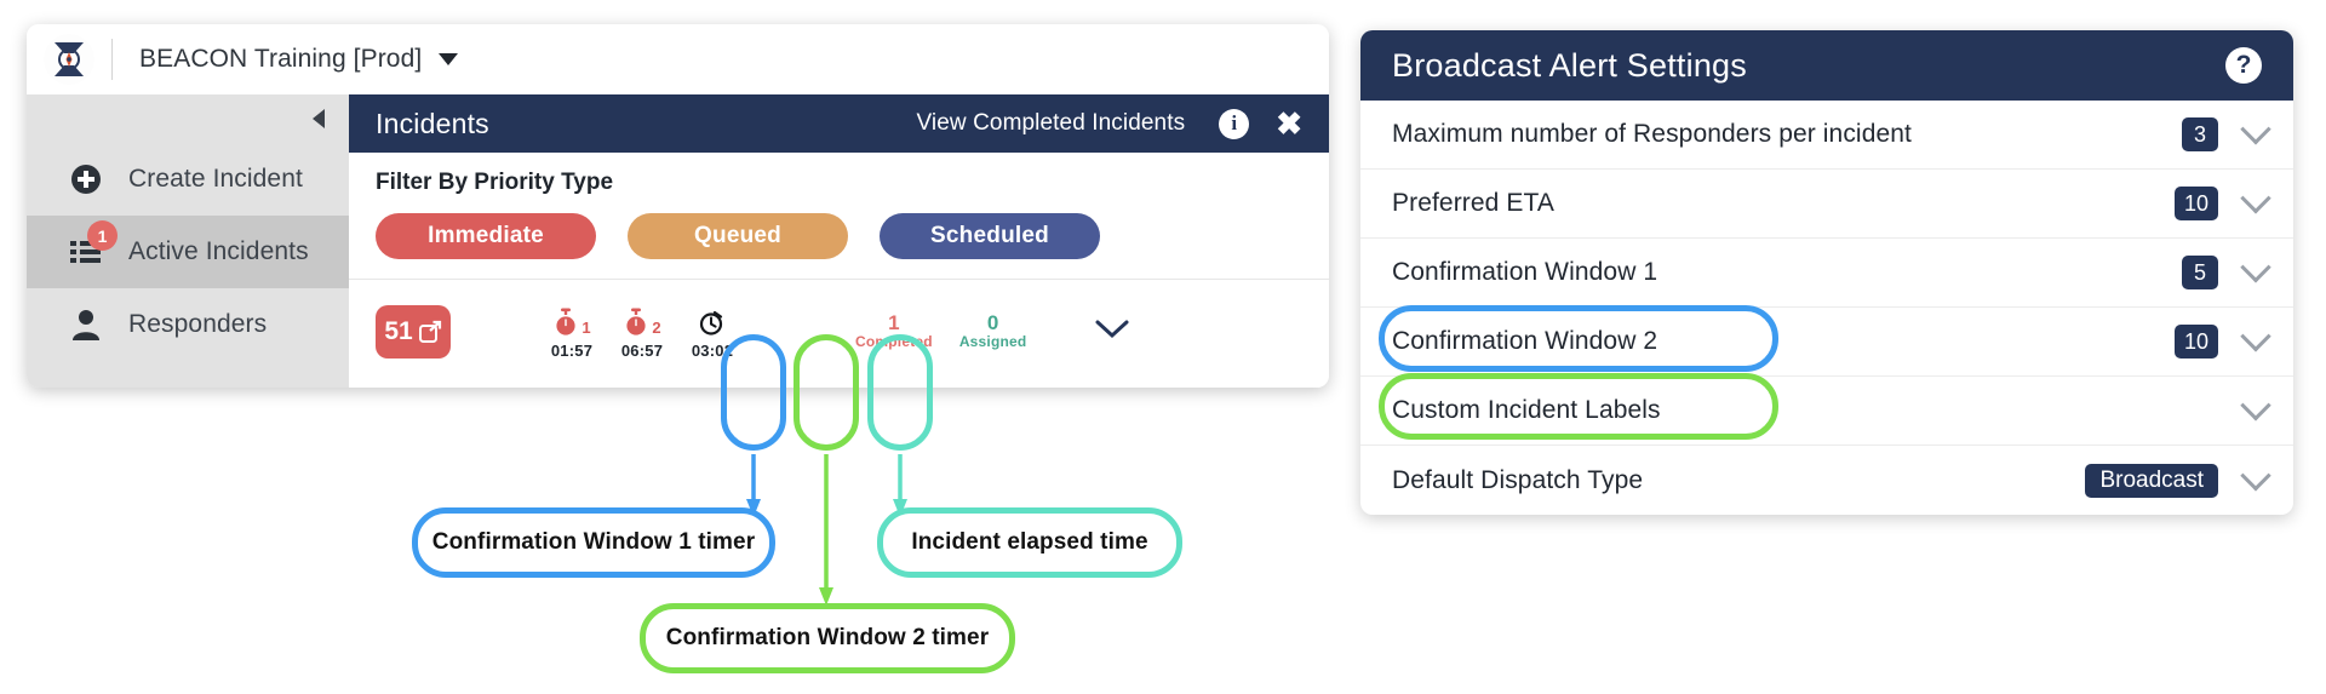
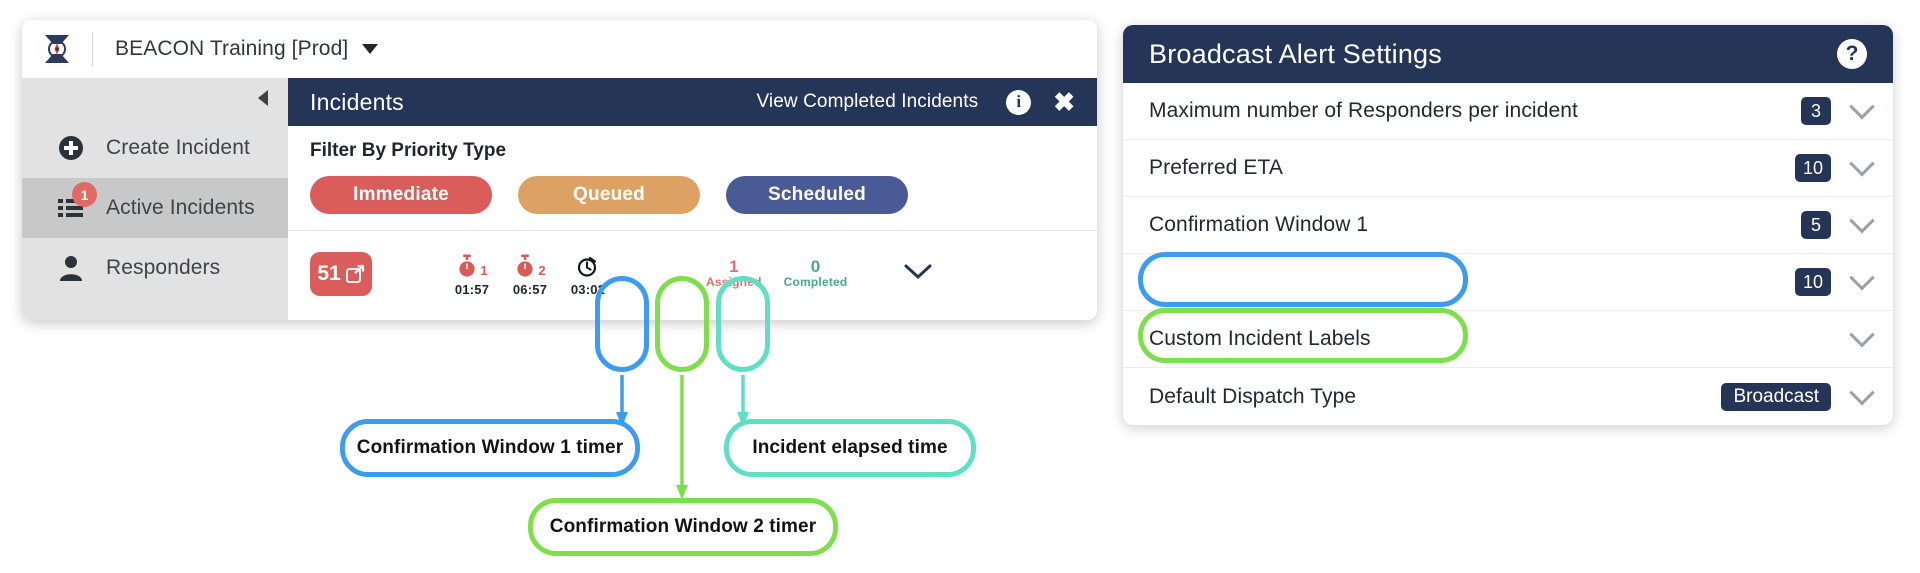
  BEACON Training [Prod]
  Create Incident
  1
  Active Incidents
  Responders
  Incidents
  View Completed Incidents
  i
  ✖
  Filter By Priority Type
  Immediate
  Queued
  Scheduled
  51
  1
  01:57
  2
  06:57
  03:02
  1
- Completed
+ Assigned
  0
- Assigned
+ Completed
  Broadcast Alert Settings
  ?
  Maximum number of Responders per incident
  3
  Preferred ETA
  10
  Confirmation Window 1
  5
- Confirmation Window 2
  10
  Custom Incident Labels
  Default Dispatch Type
  Broadcast
  Confirmation Window 1 timer
  Confirmation Window 2 timer
  Incident elapsed time
